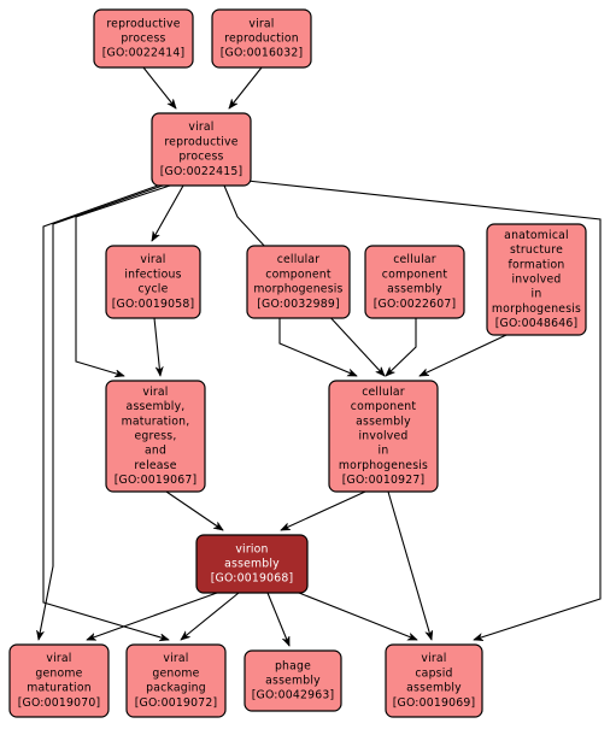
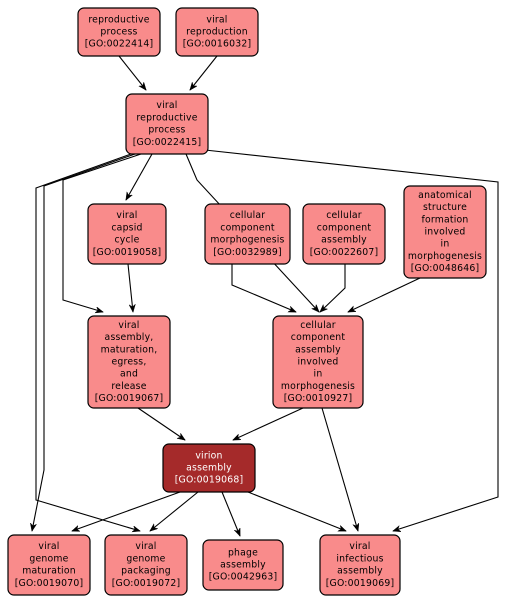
  reproductive
  process
  [GO:0022414]
  viral
  reproduction
  [GO:0016032]
  viral
  reproductive
  process
  [GO:0022415]
  viral
- infectious
+ capsid
  cycle
  [GO:0019058]
  cellular
  component
  morphogenesis
  [GO:0032989]
  cellular
  component
  assembly
  [GO:0022607]
  anatomical
  structure
  formation
  involved
  in
  morphogenesis
  [GO:0048646]
  viral
  assembly,
  maturation,
  egress,
  and
  release
  [GO:0019067]
  cellular
  component
  assembly
  involved
  in
  morphogenesis
  [GO:0010927]
  virion
  assembly
  [GO:0019068]
  viral
  genome
  maturation
  [GO:0019070]
  viral
  genome
  packaging
  [GO:0019072]
  phage
  assembly
  [GO:0042963]
  viral
- capsid
+ infectious
  assembly
  [GO:0019069]
